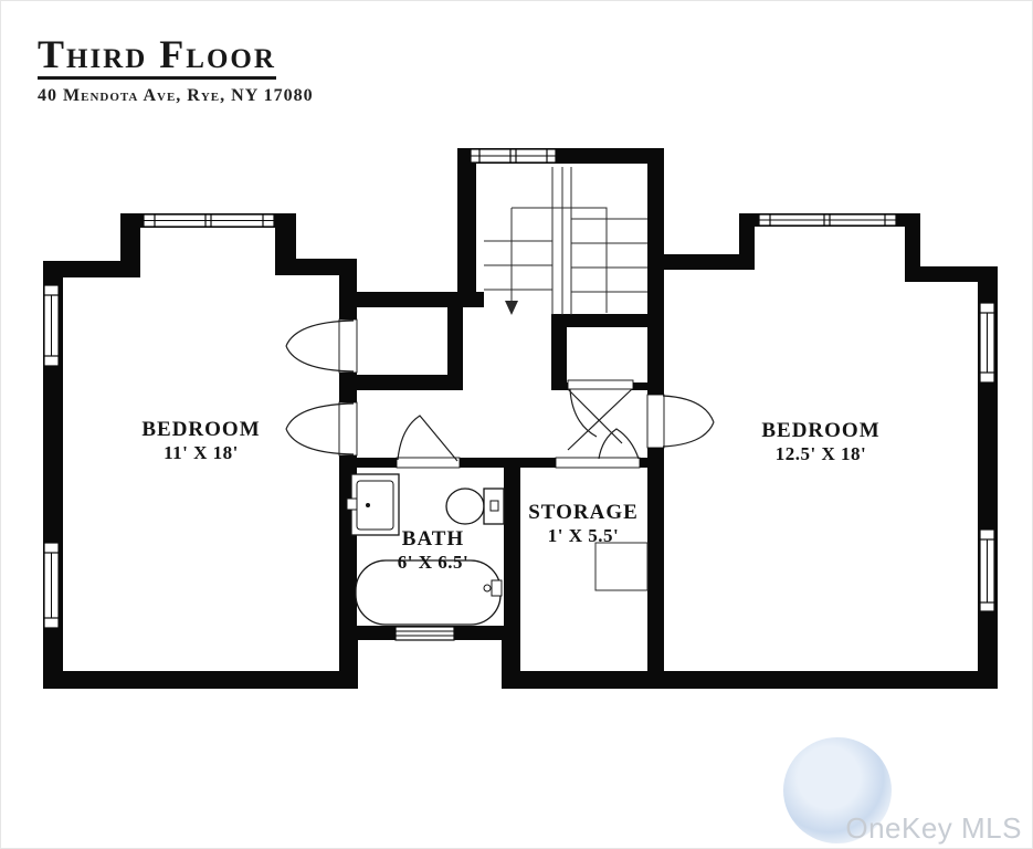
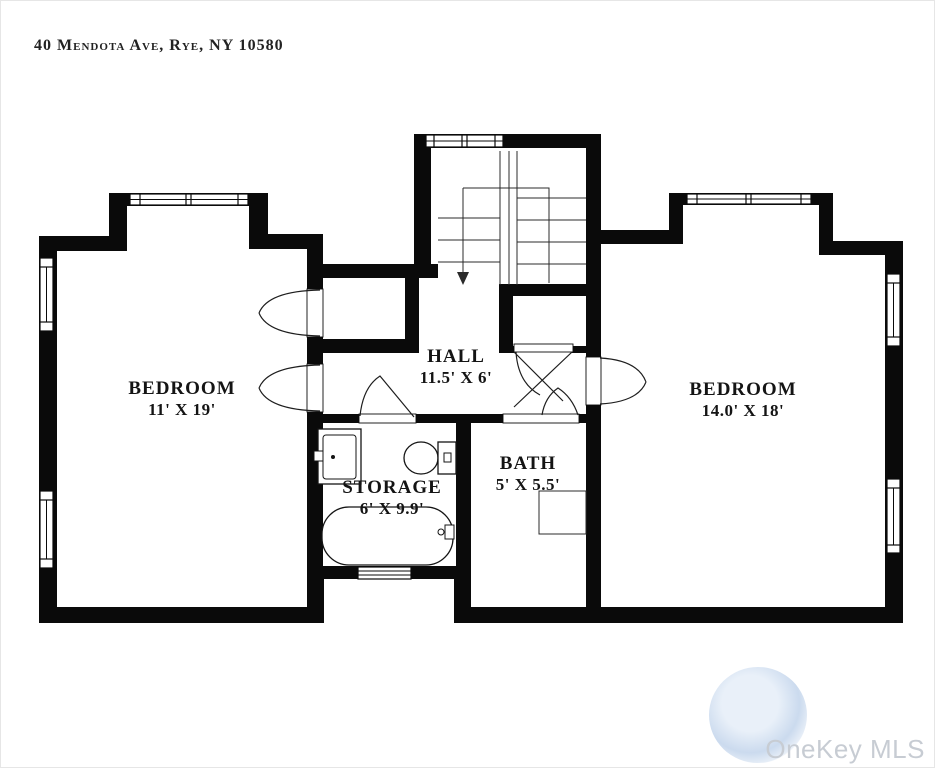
- Third Floor
- 40 Mendota Ave, Rye, NY 17080
+ 40 Mendota Ave, Rye, NY 10580
  BEDROOM
- 11' X 18'
+ 11' X 19'
+ HALL
+ 11.5' X 6'
- BATH
+ STORAGE
- 6' X 6.5'
+ 6' X 9.9'
- STORAGE
+ BATH
- 1' X 5.5'
+ 5' X 5.5'
  BEDROOM
- 12.5' X 18'
+ 14.0' X 18'
  OneKey MLS
